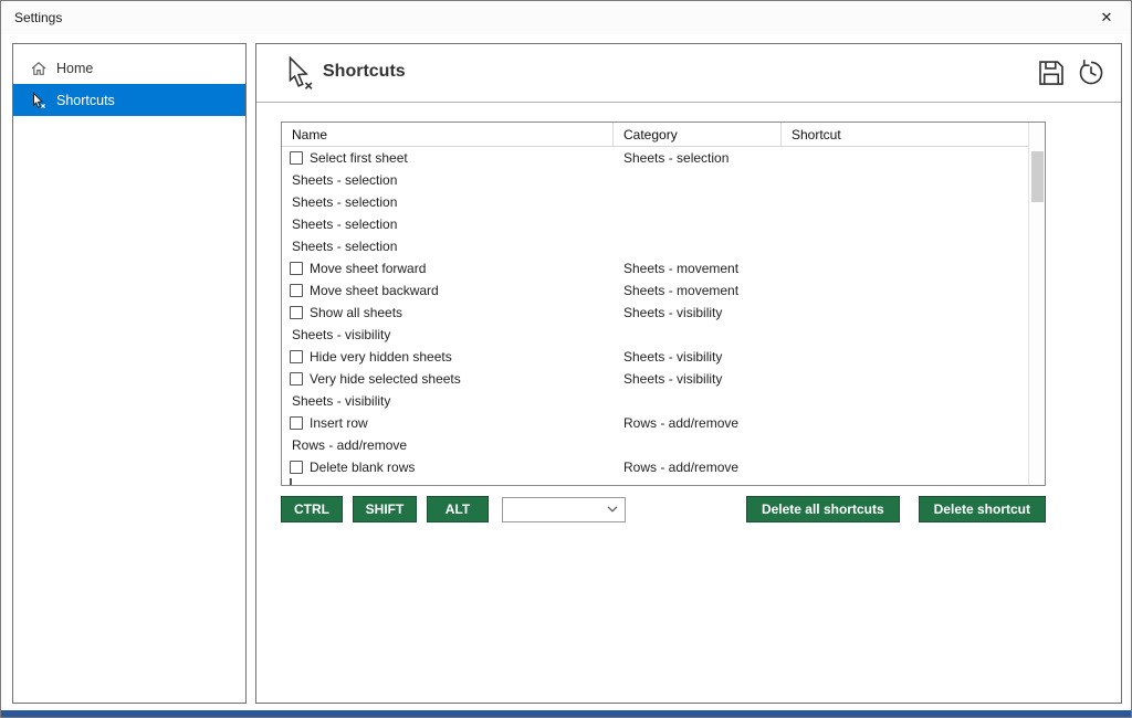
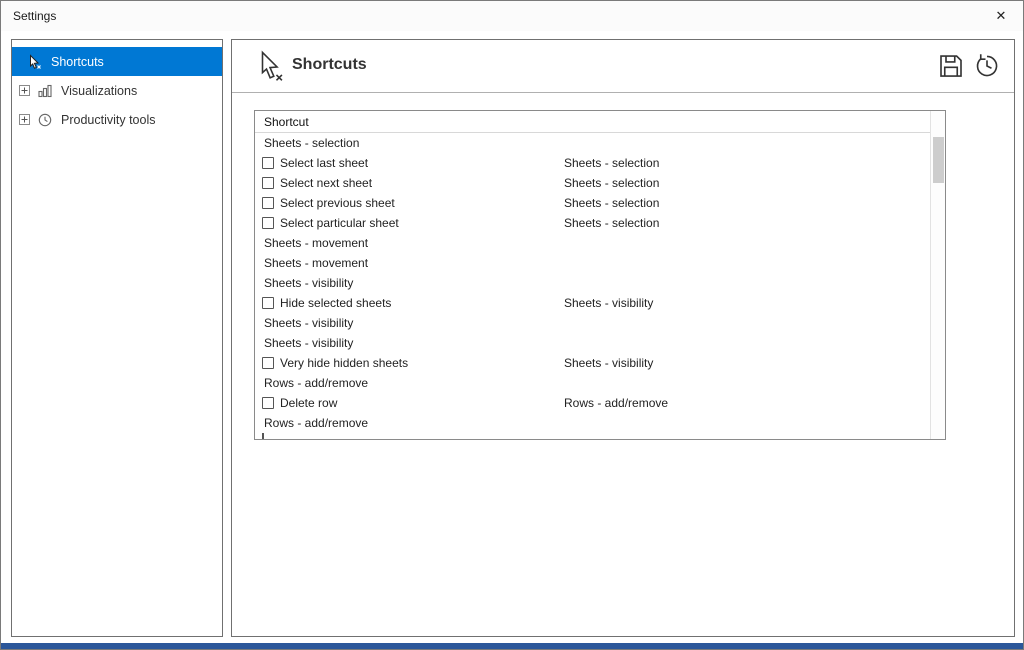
  Settings
  ✕
- Home
  Shortcuts
+ Visualizations
+ Productivity tools
  Shortcuts
- Name
- Category
  Shortcut
- Select first sheet
  Sheets - selection
+ Select last sheet
  Sheets - selection
+ Select next sheet
  Sheets - selection
+ Select previous sheet
  Sheets - selection
+ Select particular sheet
  Sheets - selection
- Move sheet forward
  Sheets - movement
- Move sheet backward
  Sheets - movement
- Show all sheets
  Sheets - visibility
+ Hide selected sheets
  Sheets - visibility
- Hide very hidden sheets
  Sheets - visibility
- Very hide selected sheets
  Sheets - visibility
+ Very hide hidden sheets
  Sheets - visibility
- Insert row
  Rows - add/remove
+ Delete row
  Rows - add/remove
- Delete blank rows
  Rows - add/remove
- CTRL
- SHIFT
- ALT
- Delete all shortcuts
- Delete shortcut
